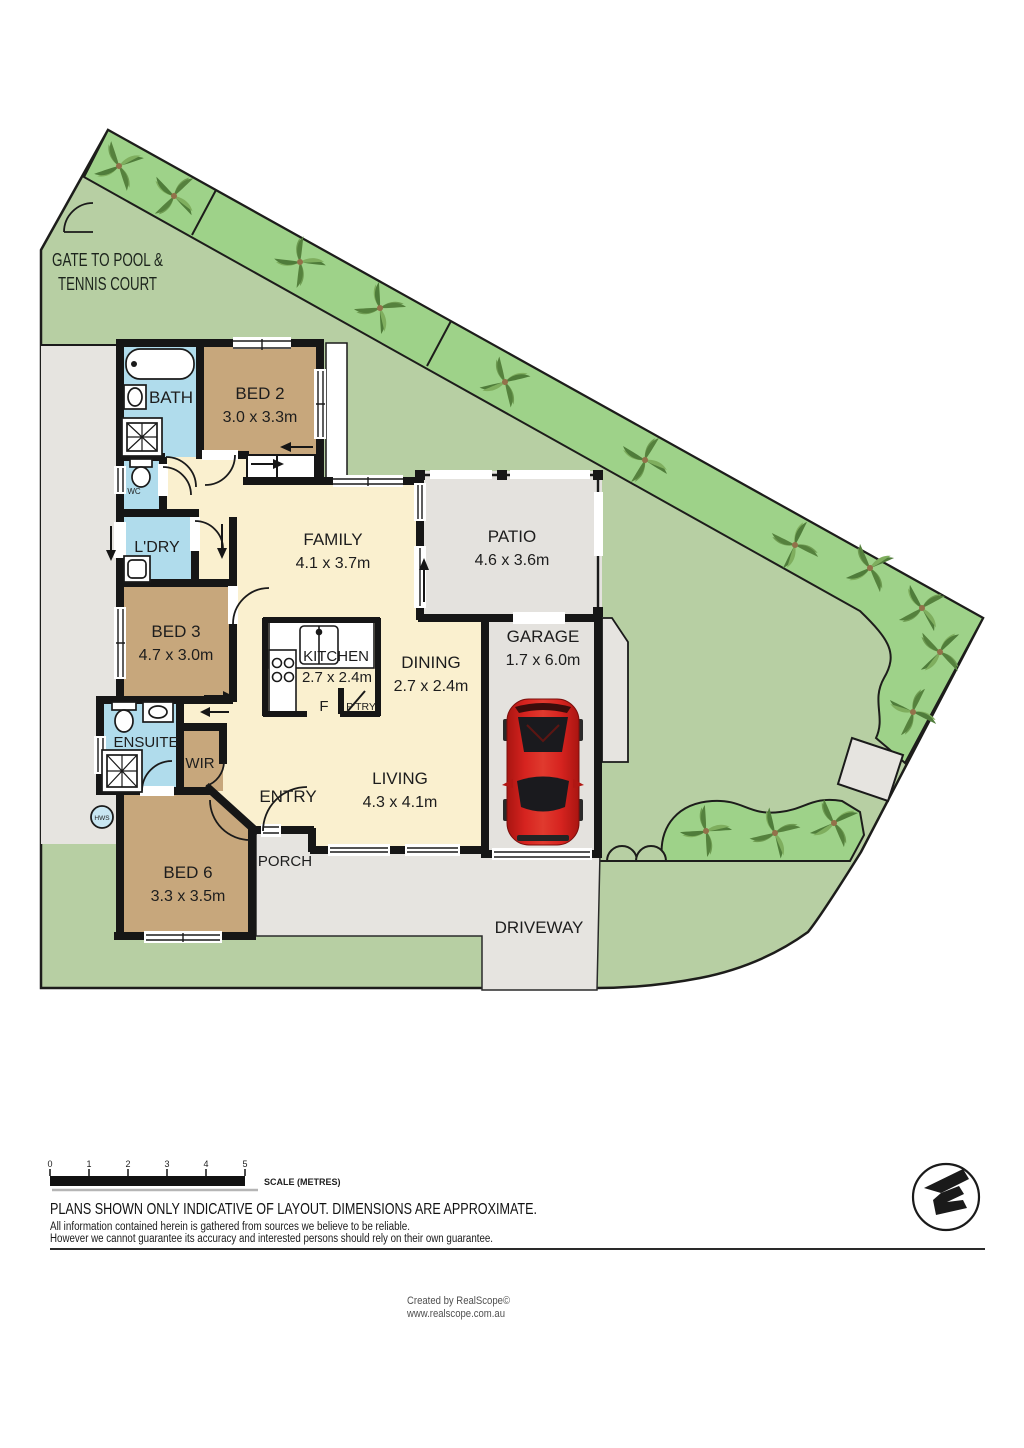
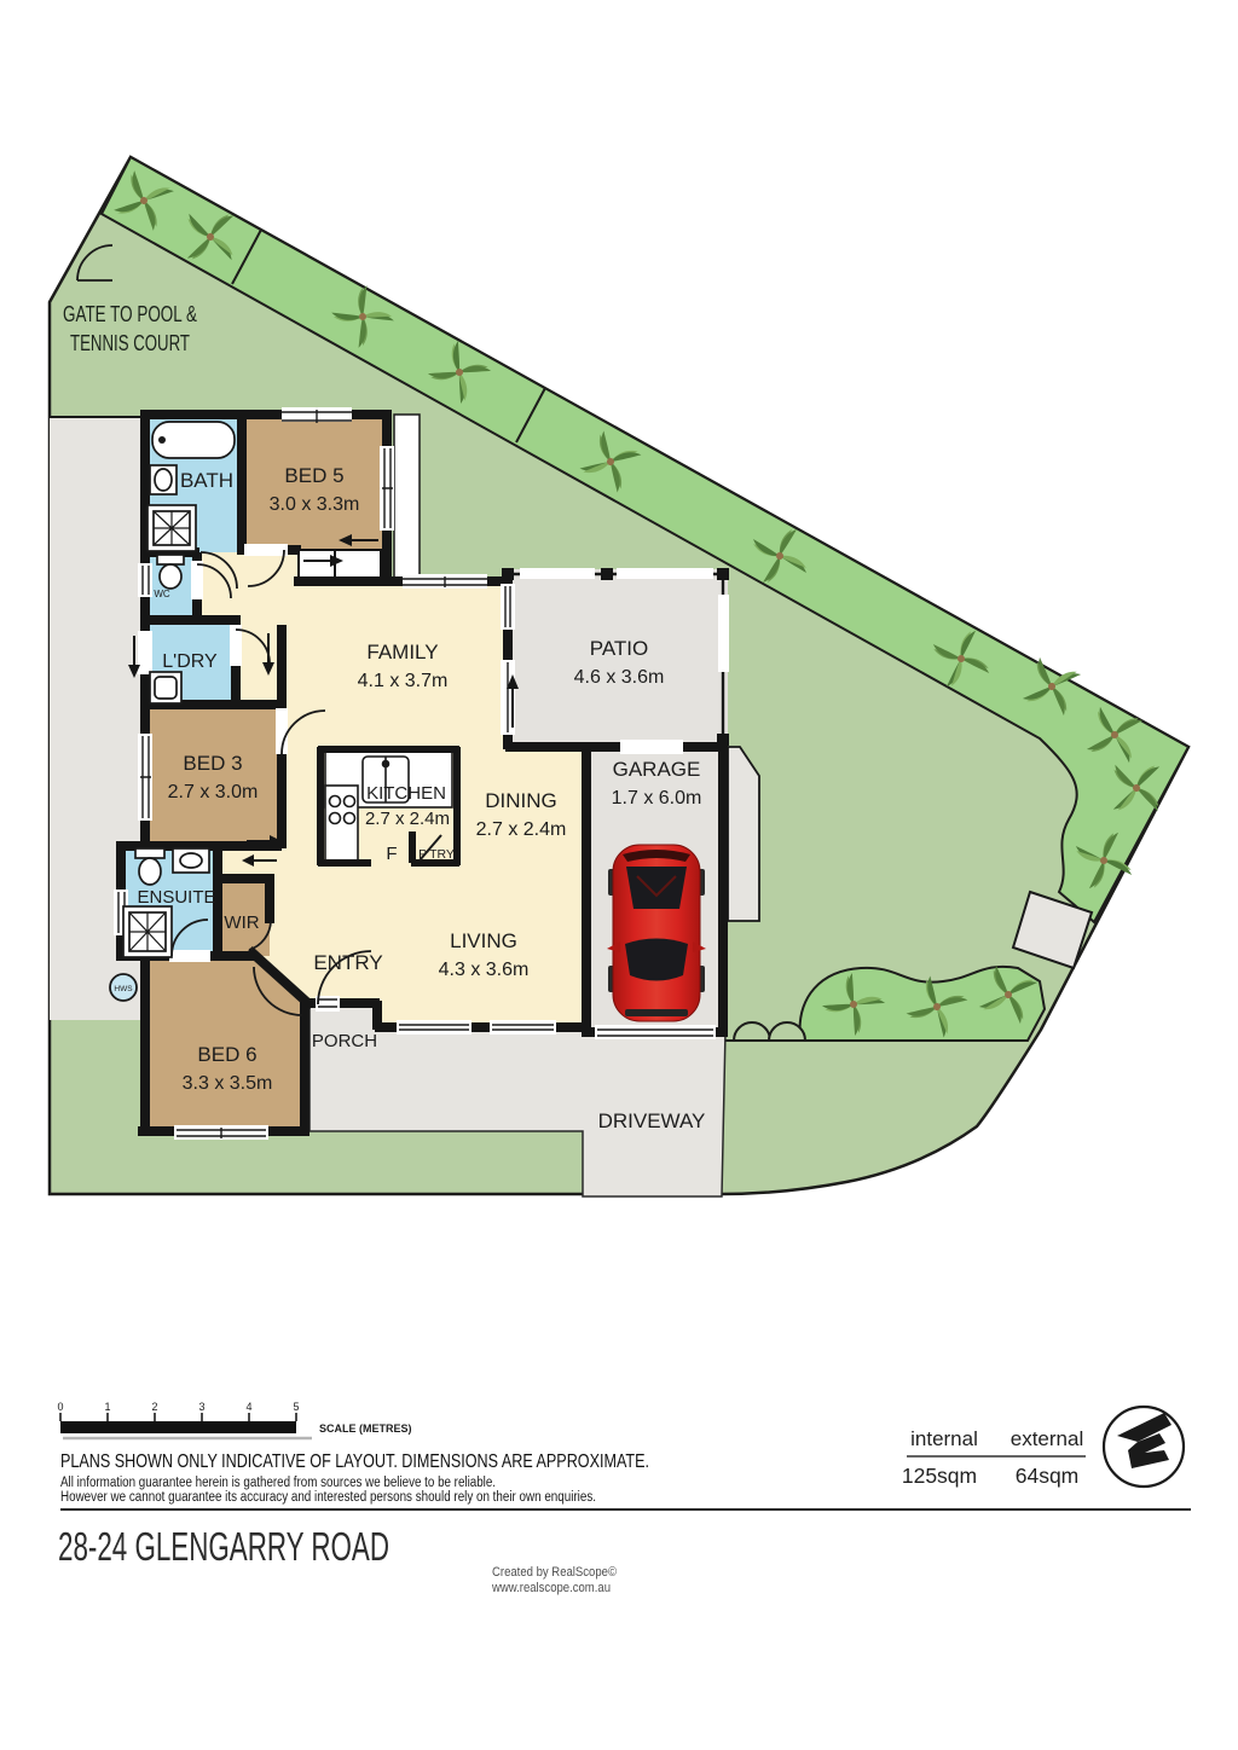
  GATE TO POOL &
  TENNIS COURT
  BATH
  WC
- BED 2
+ BED 5
  3.0 x 3.3m
  FAMILY
  4.1 x 3.7m
  PATIO
  4.6 x 3.6m
  L'DRY
  BED 3
- 4.7 x 3.0m
+ 2.7 x 3.0m
  KITCHEN
  2.7 x 2.4m
  F
  P'TRY
  DINING
  2.7 x 2.4m
  GARAGE
  1.7 x 6.0m
  ENSUITE
  WIR
  ENTRY
  LIVING
- 4.3 x 4.1m
+ 4.3 x 3.6m
  BED 6
  3.3 x 3.5m
  PORCH
  DRIVEWAY
  0
  1
  2
  3
  4
  5
  SCALE (METRES)
- All information contained herein is gathered from sources we believe to be reliable.
+ All information guarantee herein is gathered from sources we believe to be reliable.
- However we cannot guarantee its accuracy and interested persons should rely on their own guarantee.
+ However we cannot guarantee its accuracy and interested persons should rely on their own enquiries.
+ internal
+ external
+ 125sqm
+ 64sqm
+ 28-24 GLENGARRY ROAD
  Created by RealScope©
  www.realscope.com.au
